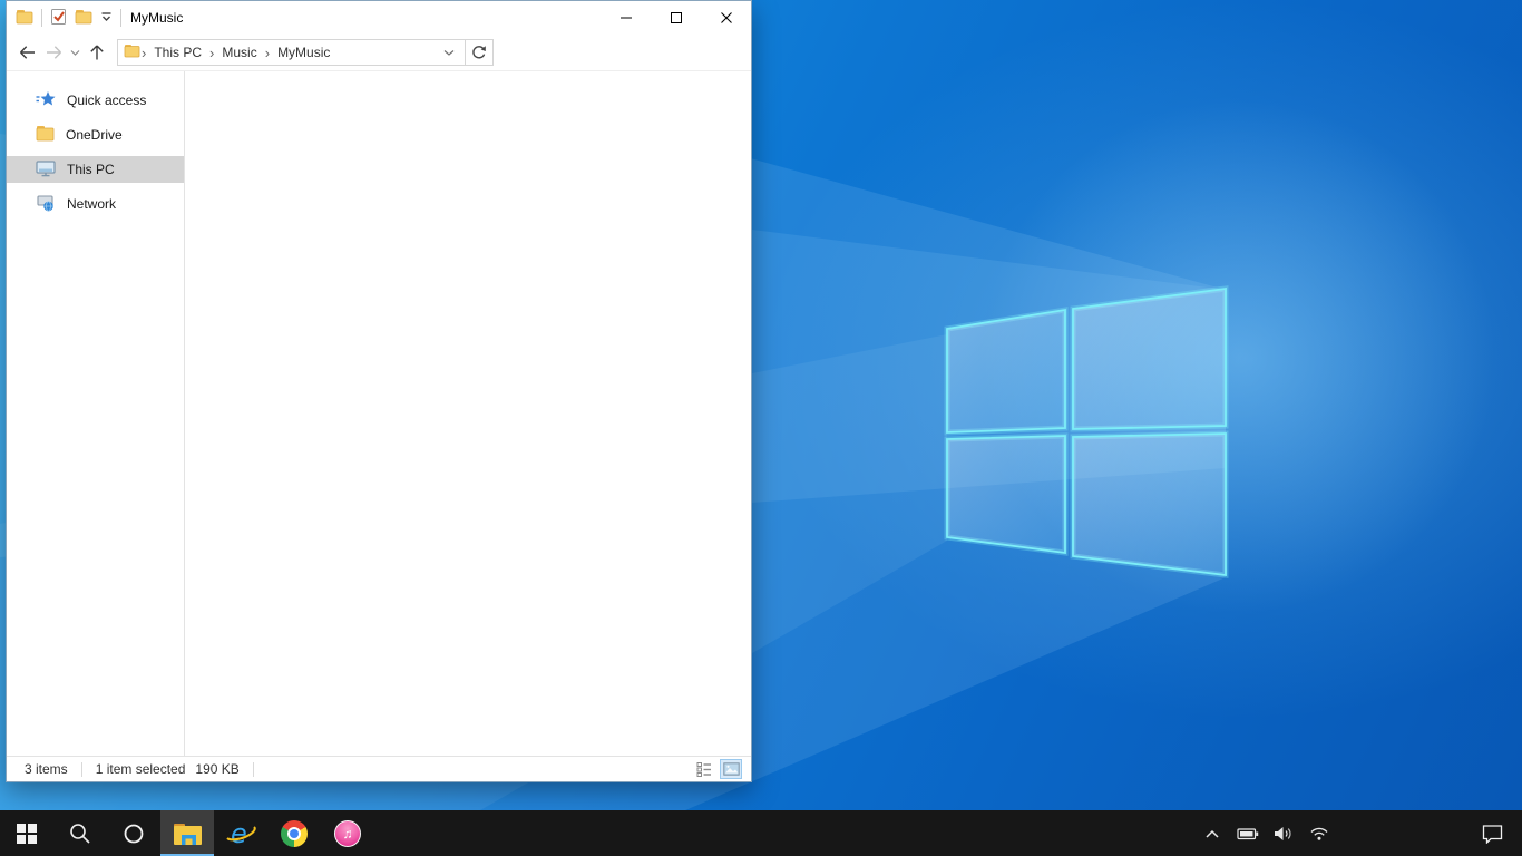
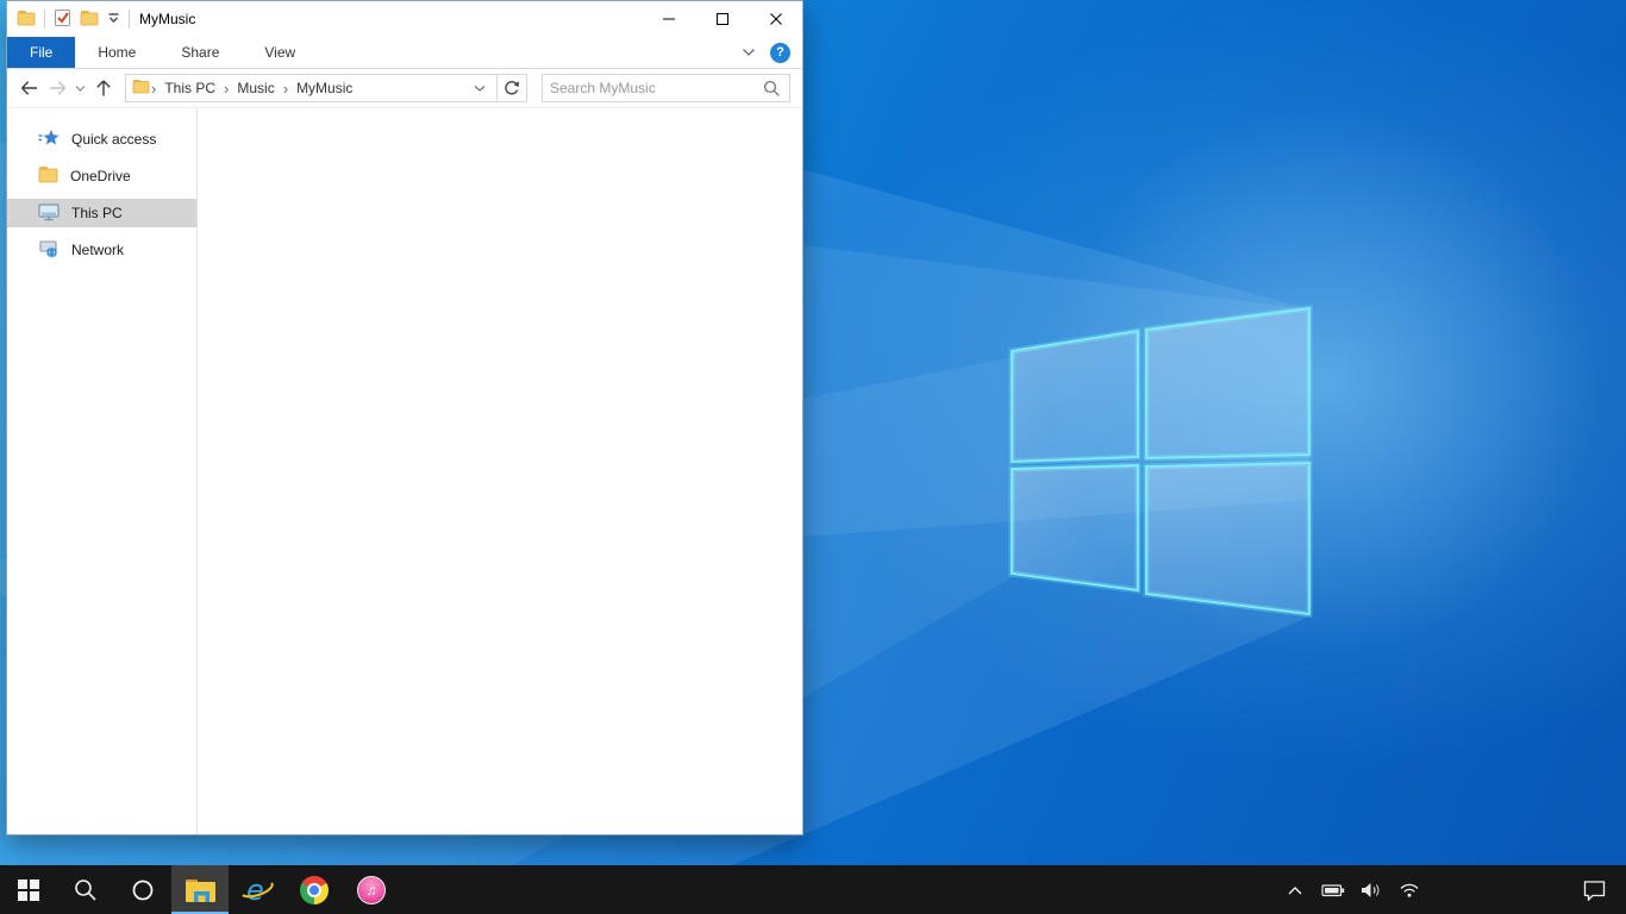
  MyMusic
+ File
+ Home
+ Share
+ View
+ ?
  ›
  This PC
  ›
  Music
  ›
  MyMusic
+ Search MyMusic
  Quick access
  OneDrive
  This PC
  Network
- 3 items
- 1 item selected
- 190 KB
  e
  ♫
